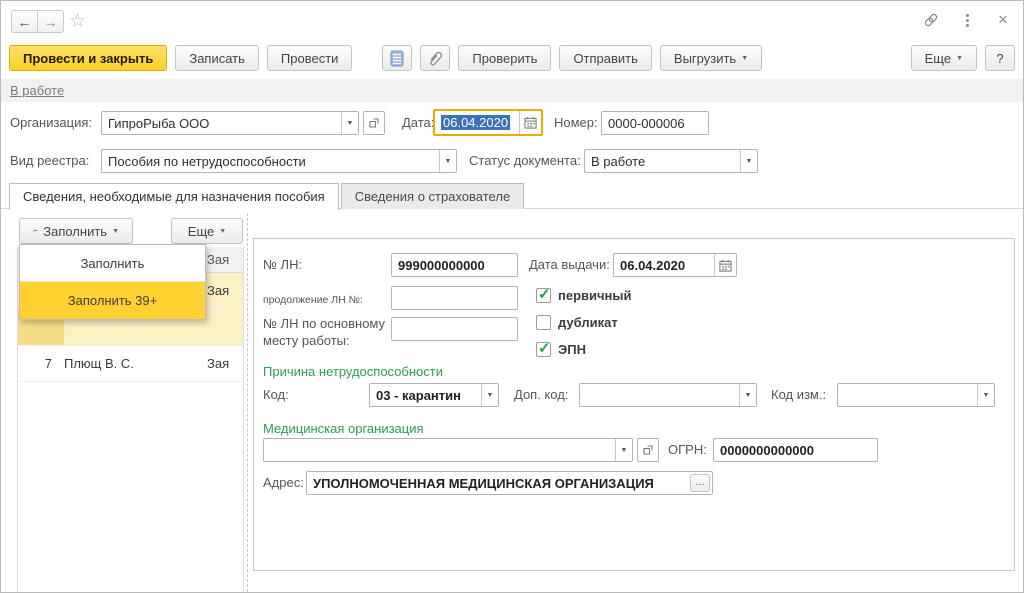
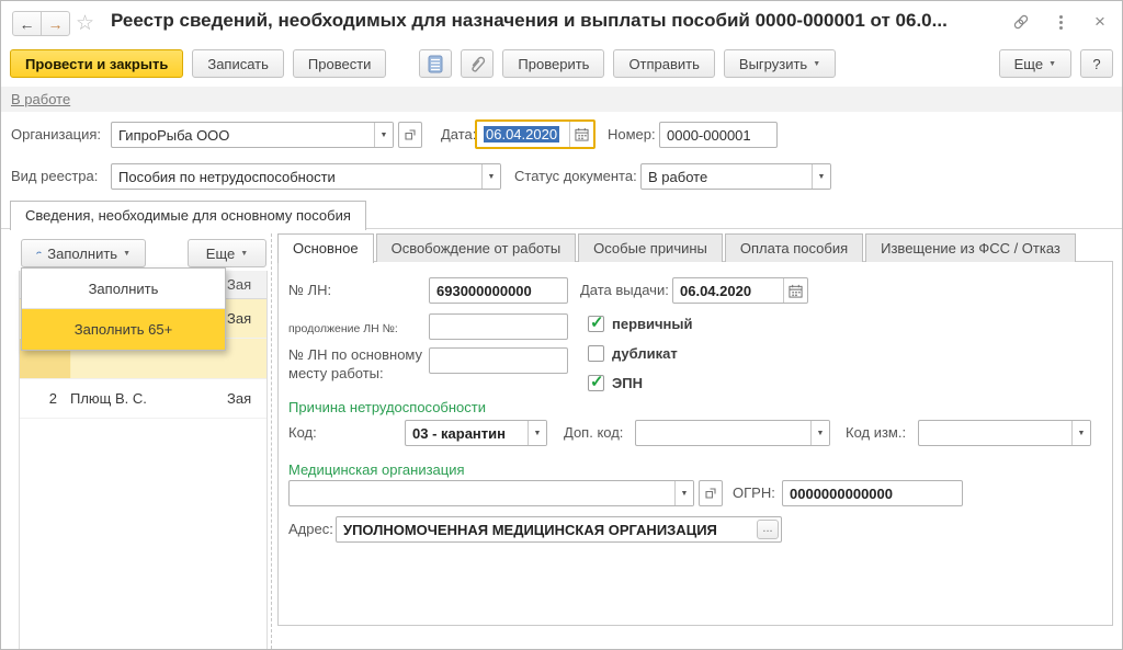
  ←
  →
  ☆
+ Реестр сведений, необходимых для назначения и выплаты пособий 0000-000001 от 06.0...
  ×
  Провести и закрыть
  Записать
  Провести
  Проверить
  Отправить
  Выгрузить
  Еще
  ?
  В работе
  Организация:
  ГипроРыба ООО
  Дата
  06.04.2020
  Номер:
- 0000-000006
+ 0000-000001
  Вид реестра:
  Пособия по нетрудоспособности
  Статус документа:
  В работе
- Сведения, необходимые для назначения пособия
+ Сведения, необходимые для основному пособия
- Сведения о страхователе
  Заполнить
  Еще
  Зая
  Зая
- 7
+ 2
  Плющ В. С.
  Зая
  Заполнить
- Заполнить 39+
+ Заполнить 65+
+ Основное
+ Освобождение от работы
+ Особые причины
+ Оплата пособия
+ Извещение из ФСС / Отказ
  № ЛН:
- 999000000000
+ 693000000000
  Дата выдачи:
  06.04.2020
  продолжение ЛН №:
  ✓
  первичный
  № ЛН по основному
  месту работы:
  дубликат
  ✓
  ЭПН
  Причина нетрудоспособности
  Код:
  03 - карантин
  Доп. код:
  Код изм.:
  Медицинская организация
  ОГРН:
  0000000000000
  Адрес:
  УПОЛНОМОЧЕННАЯ МЕДИЦИНСКАЯ ОРГАНИЗАЦИЯ
  ...
